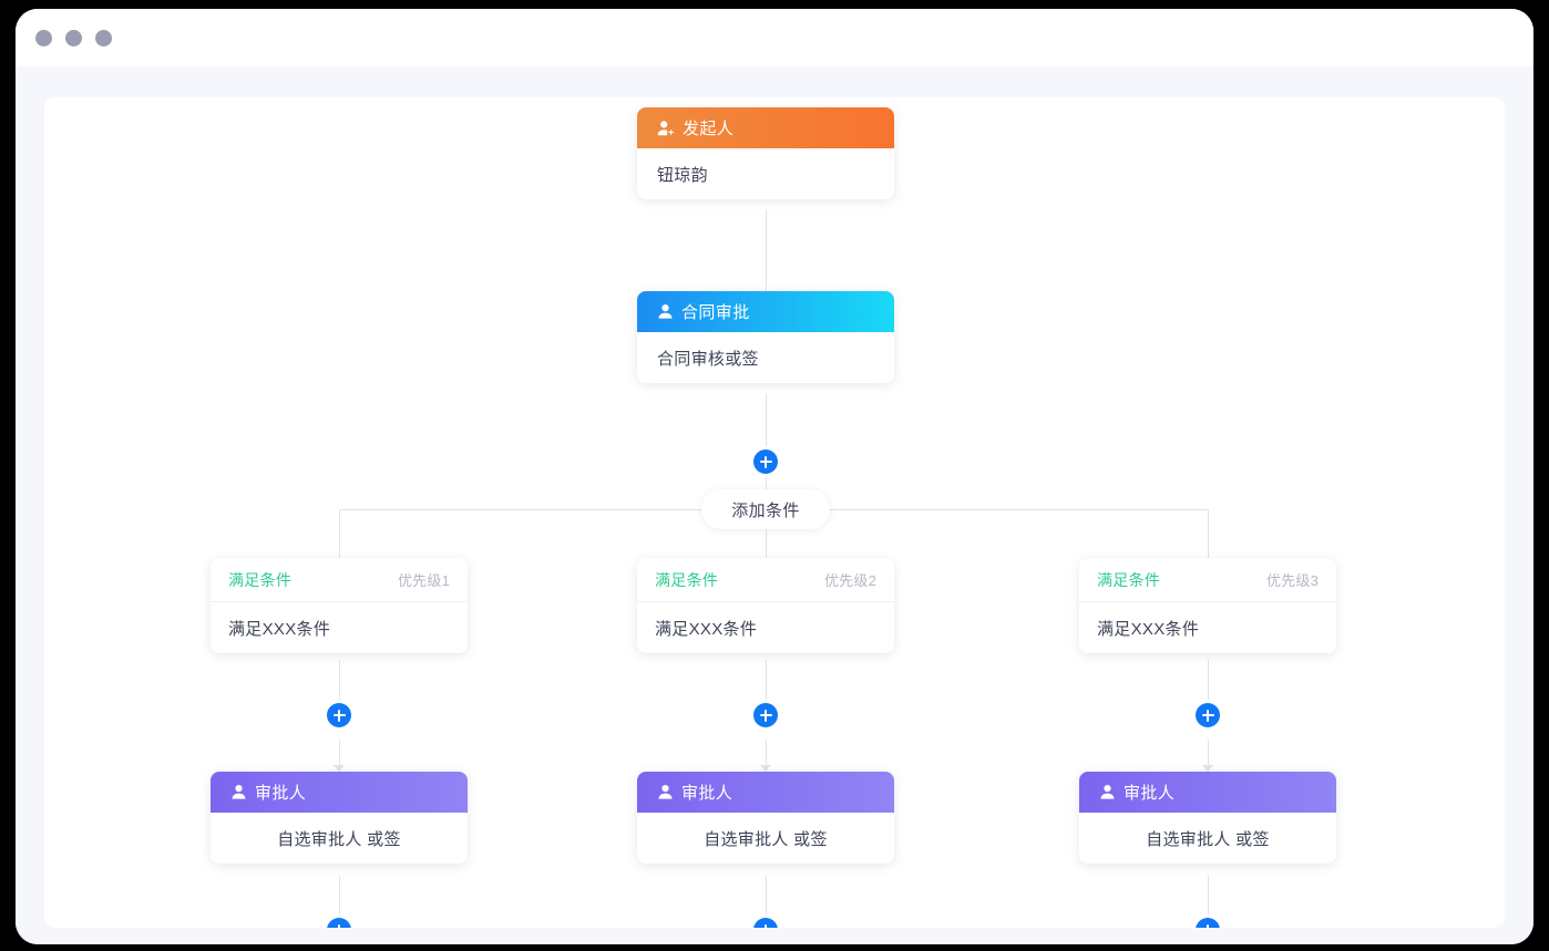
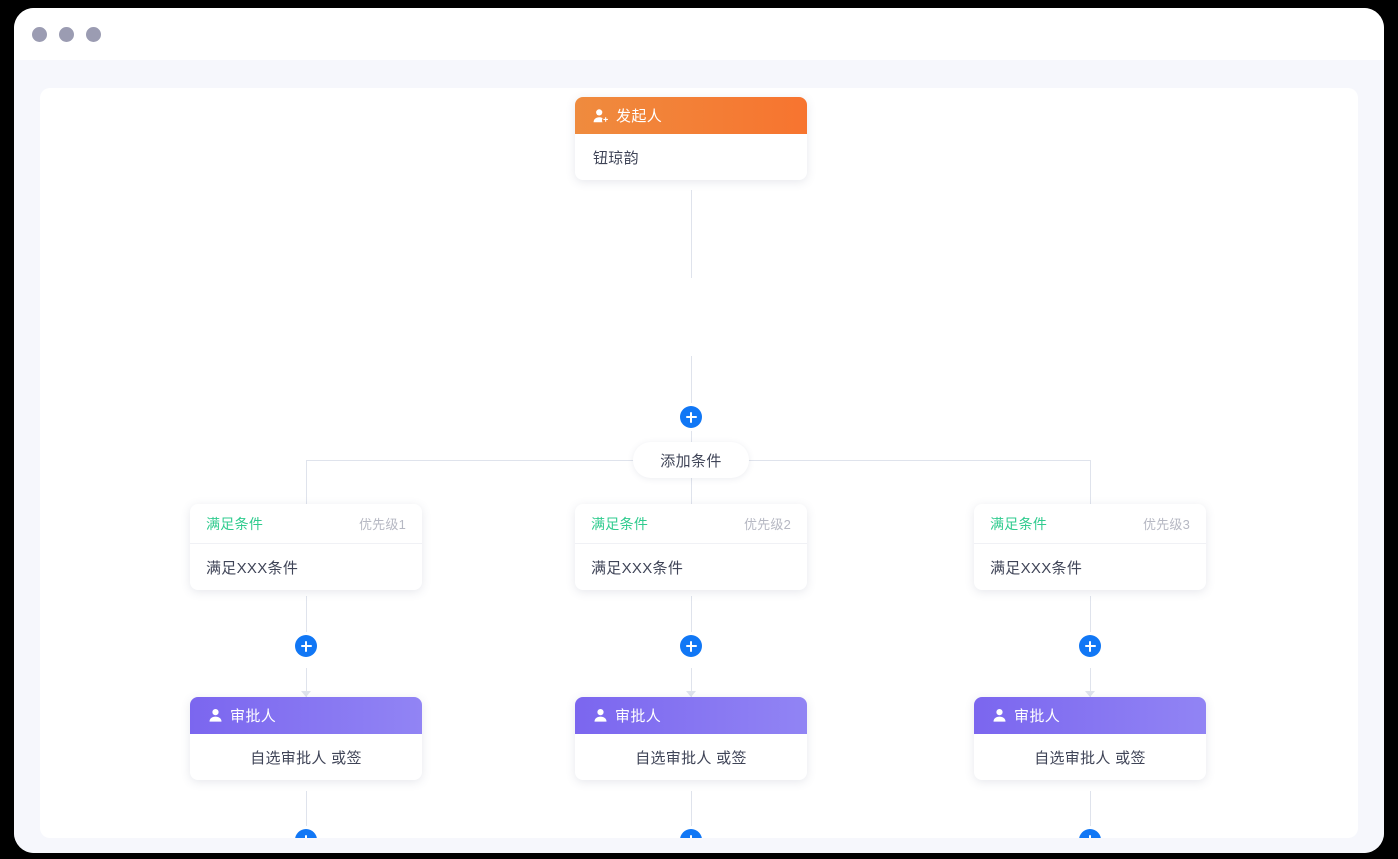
  发起人
  钮琼韵
- 合同审批
- 合同审核或签
  添加条件
  满足条件
  优先级1
  满足XXX条件
  满足条件
  优先级2
  满足XXX条件
  满足条件
  优先级3
  满足XXX条件
  审批人
  自选审批人 或签
  审批人
  自选审批人 或签
  审批人
  自选审批人 或签
